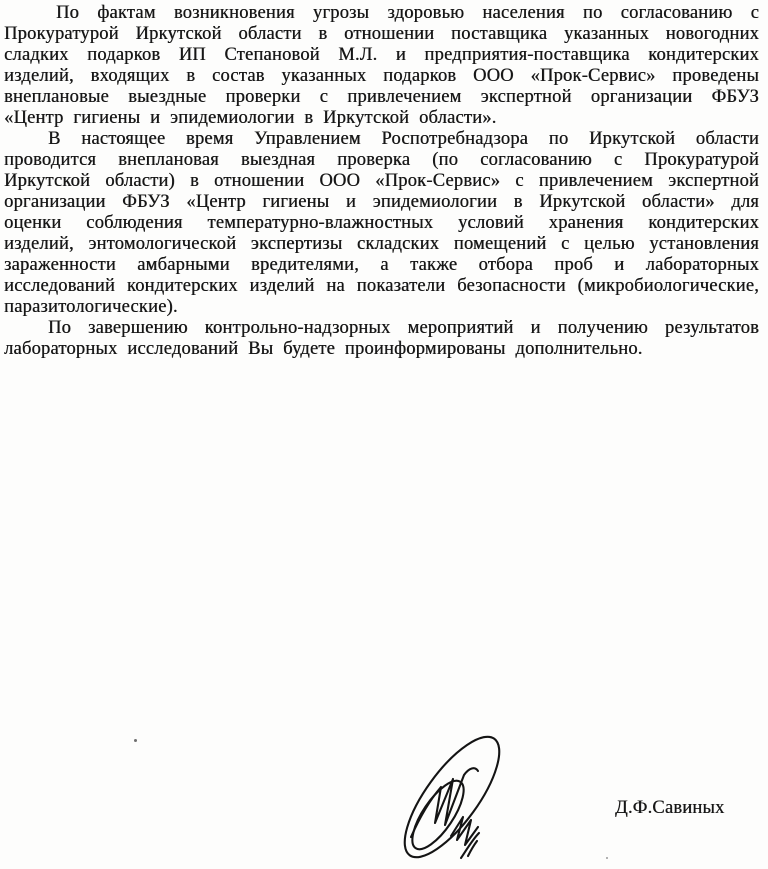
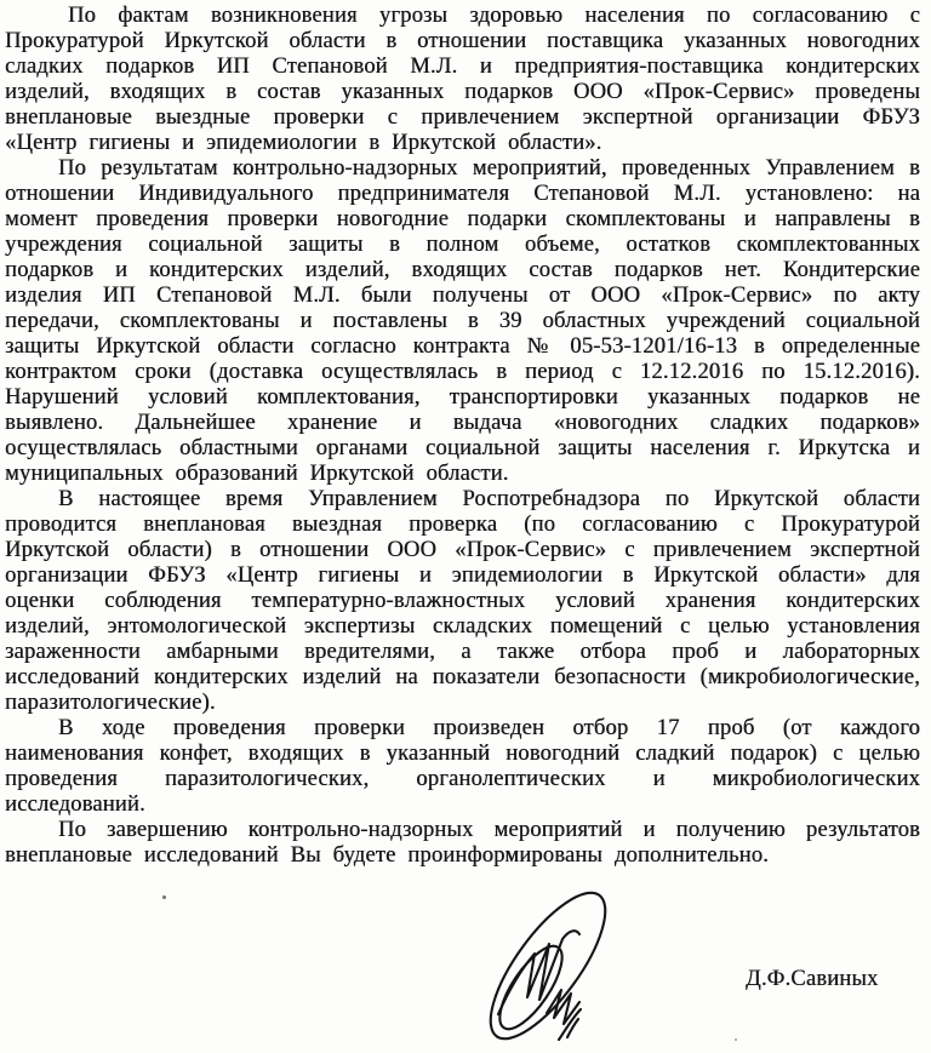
  По фактам возникновения угрозы здоровью населения по согласованию с Прокуратурой Иркутской области в отношении поставщика указанных новогодних сладких подарков ИП Степановой М.Л. и предприятия-поставщика кондитерских изделий, входящих в состав указанных подарков ООО «Прок-Сервис» проведены внеплановые выездные проверки с привлечением экспертной организации ФБУЗ «Центр гигиены и эпидемиологии в Иркутской области».
+ По результатам контрольно-надзорных мероприятий, проведенных Управлением в отношении Индивидуального предпринимателя Степановой М.Л. установлено: на момент проведения проверки новогодние подарки скомплектованы и направлены в учреждения социальной защиты в полном объеме, остатков скомплектованных подарков и кондитерских изделий, входящих состав подарков нет. Кондитерские изделия ИП Степановой М.Л. были получены от ООО «Прок-Сервис» по акту передачи, скомплектованы и поставлены в 39 областных учреждений социальной защиты Иркутской области согласно контракта № 05-53-1201/16-13 в определенные контрактом сроки (доставка осуществлялась в период с 12.12.2016 по 15.12.2016). Нарушений условий комплектования, транспортировки указанных подарков не выявлено. Дальнейшее хранение и выдача «новогодних сладких подарков» осуществлялась областными органами социальной защиты населения г. Иркутска и муниципальных образований Иркутской области.
  В настоящее время Управлением Роспотребнадзора по Иркутской области проводится внеплановая выездная проверка (по согласованию с Прокуратурой Иркутской области) в отношении ООО «Прок-Сервис» с привлечением экспертной организации ФБУЗ «Центр гигиены и эпидемиологии в Иркутской области» для оценки соблюдения температурно-влажностных условий хранения кондитерских изделий, энтомологической экспертизы складских помещений с целью установления зараженности амбарными вредителями, а также отбора проб и лабораторных исследований кондитерских изделий на показатели безопасности (микробиологические, паразитологические).
+ В ходе проведения проверки произведен отбор 17 проб (от каждого наименования конфет, входящих в указанный новогодний сладкий подарок) с целью проведения паразитологических, органолептических и микробиологических исследований.
- По завершению контрольно-надзорных мероприятий и получению результатов лабораторных исследований Вы будете проинформированы дополнительно.
+ По завершению контрольно-надзорных мероприятий и получению результатов внеплановые исследований Вы будете проинформированы дополнительно.
  Д.Ф.Савиных
